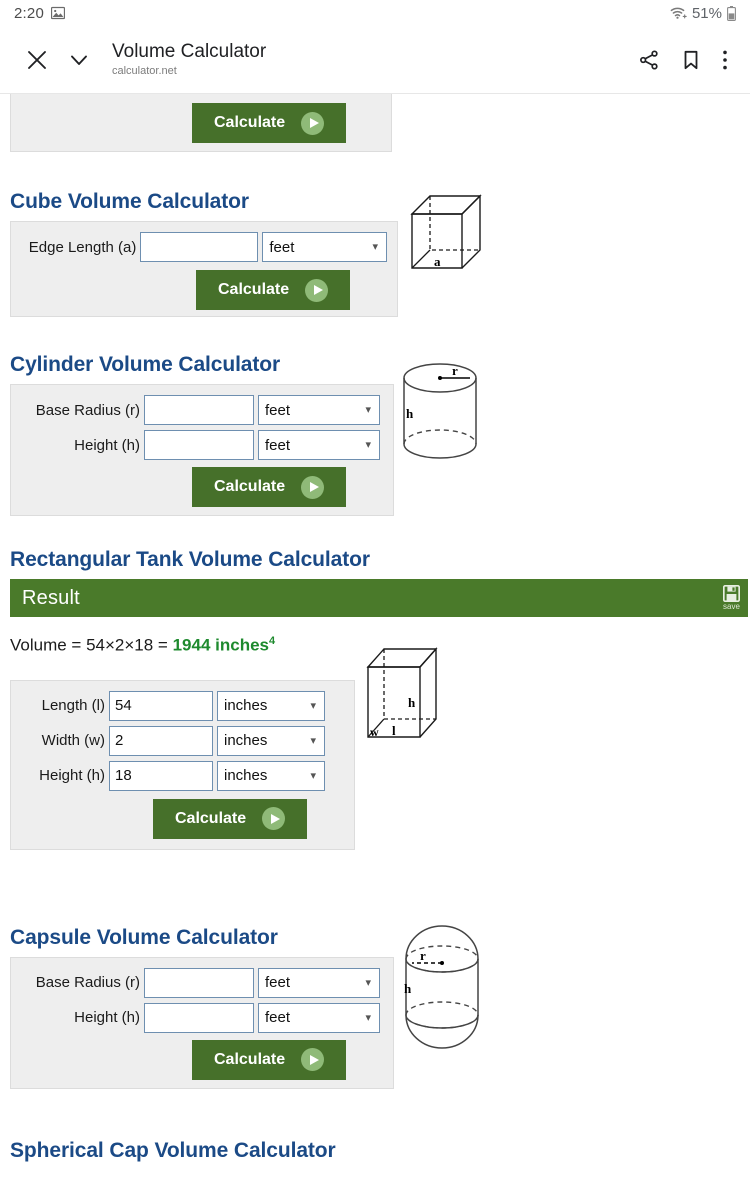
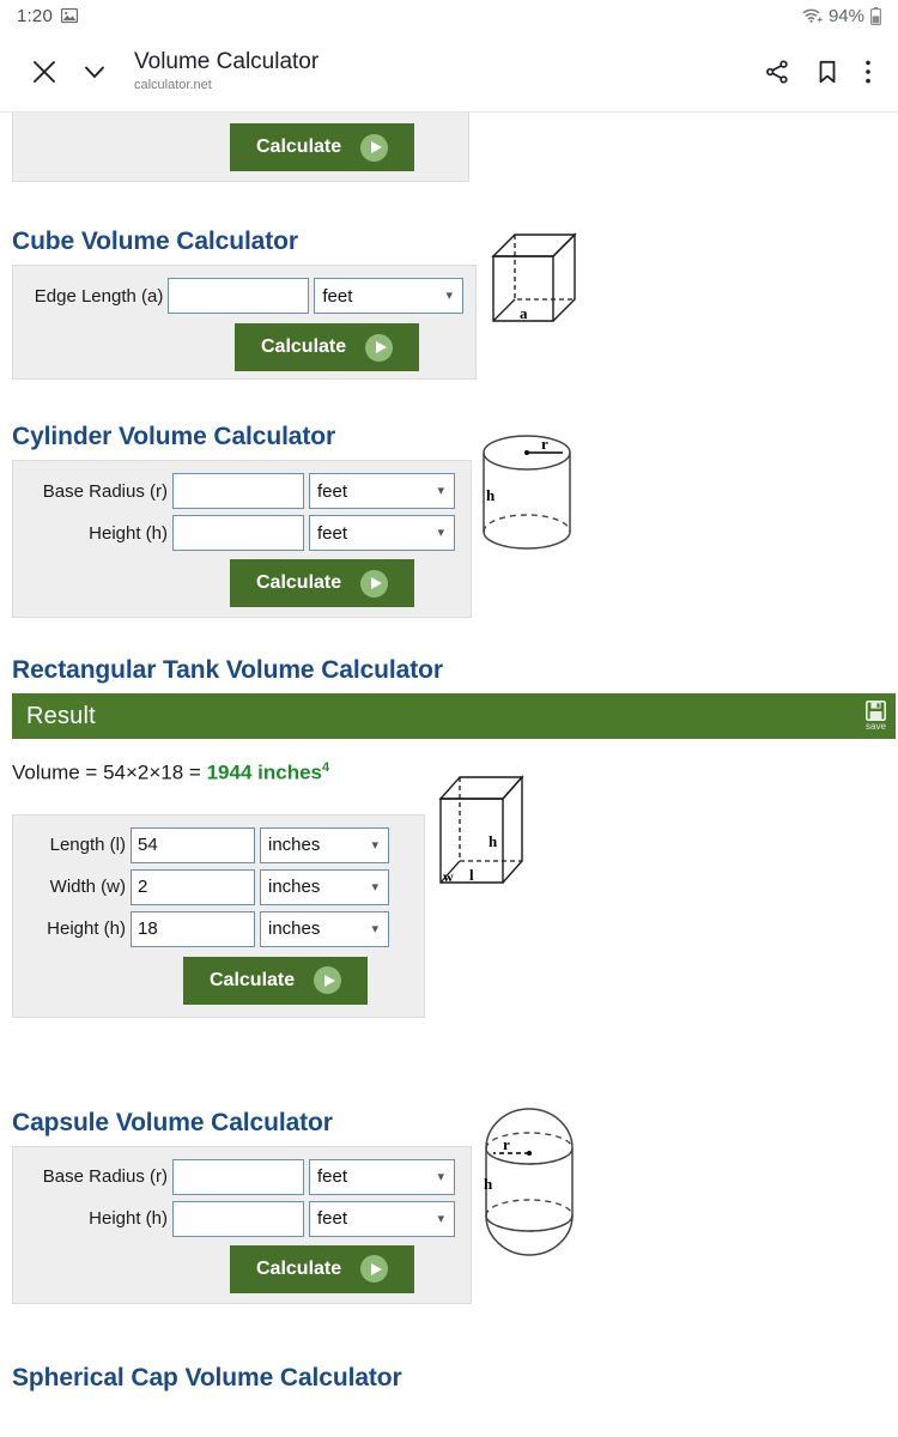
- 2:20
+ 1:20
- 51%
+ 94%
  Volume Calculator
  calculator.net
  Calculate
  Cube Volume Calculator
  Edge Length (a)
  feet
  ▾
  Calculate
  a
  Cylinder Volume Calculator
  Base Radius (r)
  feet
  ▾
  Height (h)
  feet
  ▾
  Calculate
  r
  h
  Rectangular Tank Volume Calculator
  Result
  save
  Volume = 54×2×18 = 1944 inches4
  Length (l)
  54
  inches
  ▾
  Width (w)
  2
  inches
  ▾
  Height (h)
  18
  inches
  ▾
  Calculate
  h
  w
  l
  Capsule Volume Calculator
  Base Radius (r)
  feet
  ▾
  Height (h)
  feet
  ▾
  Calculate
  r
  h
  Spherical Cap Volume Calculator
